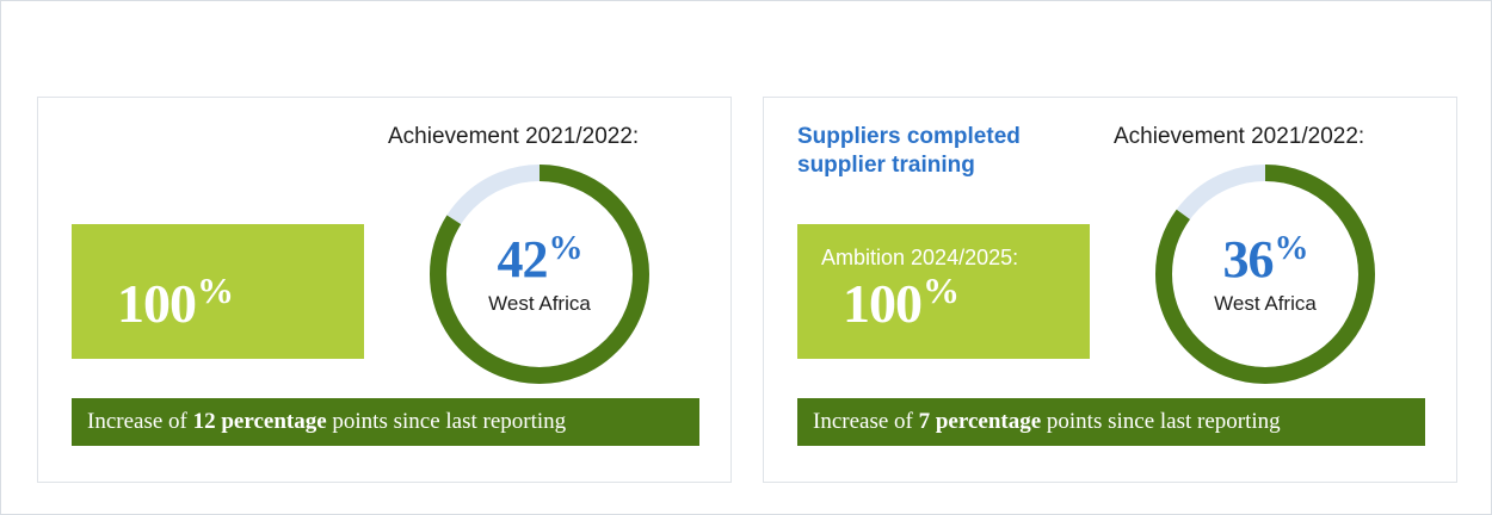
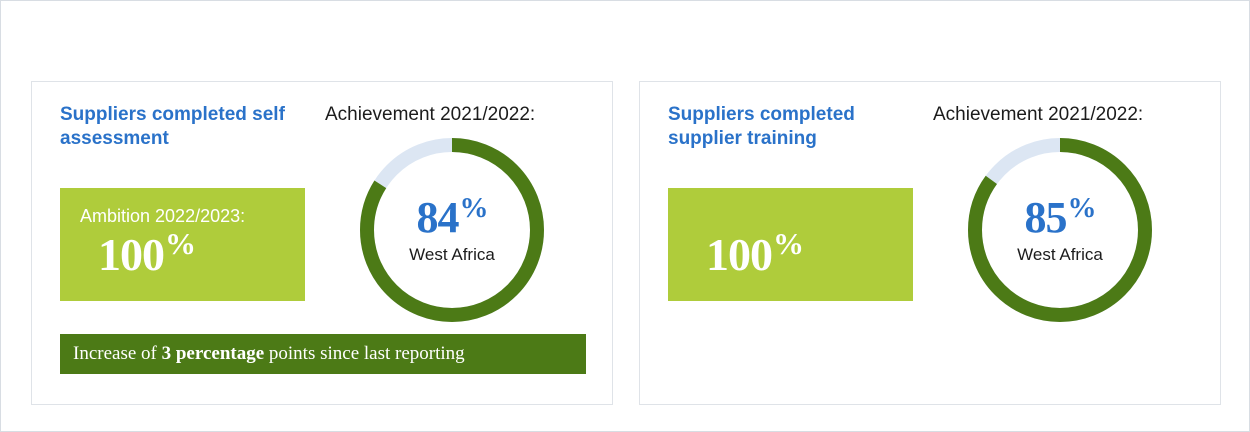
+ Suppliers completed self assessment
+ Ambition 2022/2023:
  100%
  Achievement 2021/2022:
- 42%
+ 84%
  West Africa
- Increase of 12 percentage points since last reporting
+ Increase of 3 percentage points since last reporting
  Suppliers completed supplier training
- Ambition 2024/2025:
  100%
  Achievement 2021/2022:
- 36%
+ 85%
  West Africa
- Increase of 7 percentage points since last reporting
